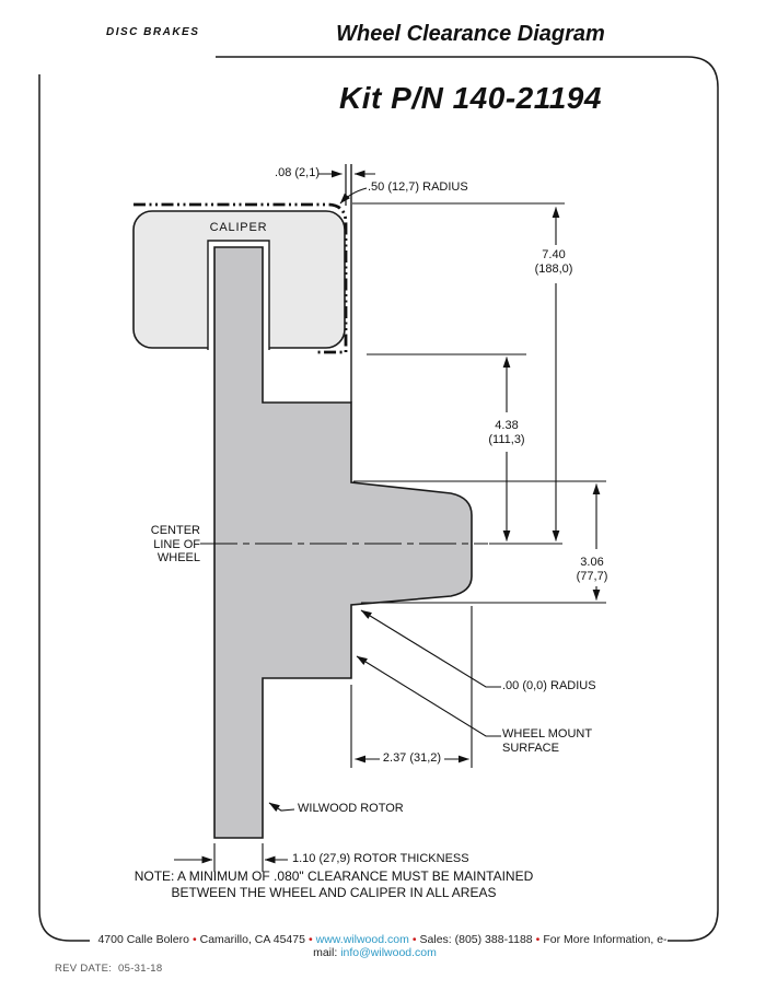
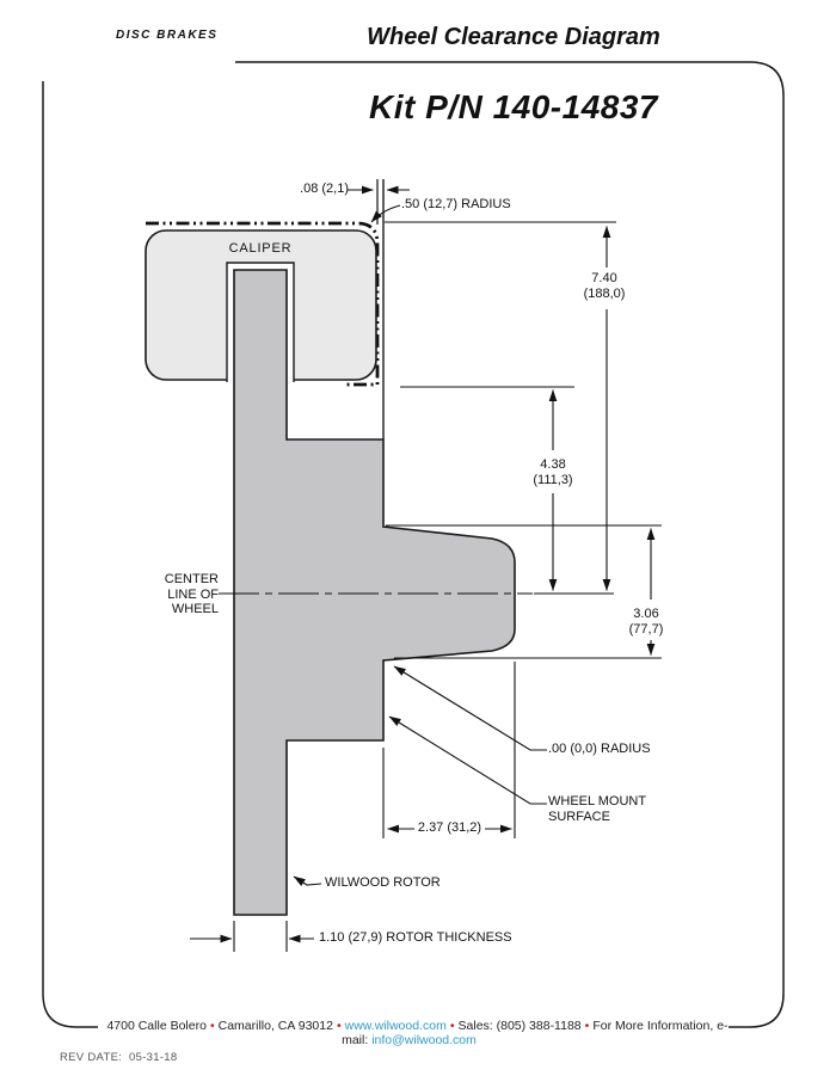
  DISC BRAKES
  Wheel Clearance Diagram
- Kit P/N 140-21194
+ Kit P/N 140-14837
  CALIPER
  .08 (2,1)
  .50 (12,7) RADIUS
  7.40
  (188,0)
  4.38
  (111,3)
  3.06
  (77,7)
  CENTER
  LINE OF
  WHEEL
  .00 (0,0) RADIUS
  WHEEL MOUNT
  SURFACE
  2.37 (31,2)
  WILWOOD ROTOR
  1.10 (27,9) ROTOR THICKNESS
- NOTE: A MINIMUM OF .080" CLEARANCE MUST BE MAINTAINED
- BETWEEN THE WHEEL AND CALIPER IN ALL AREAS
- 4700 Calle Bolero • Camarillo, CA 45475 • www.wilwood.com • Sales: (805) 388-1188 • For More Information, e-mail: info@wilwood.com
+ 4700 Calle Bolero • Camarillo, CA 93012 • www.wilwood.com • Sales: (805) 388-1188 • For More Information, e-mail: info@wilwood.com
  REV DATE: 05-31-18
